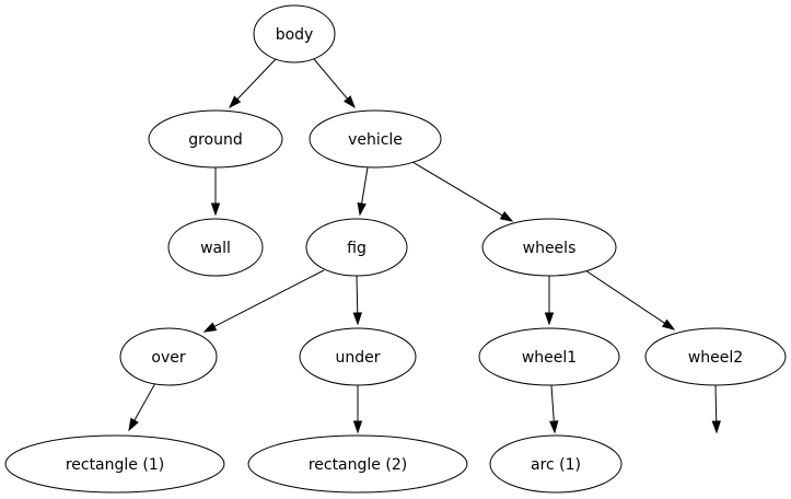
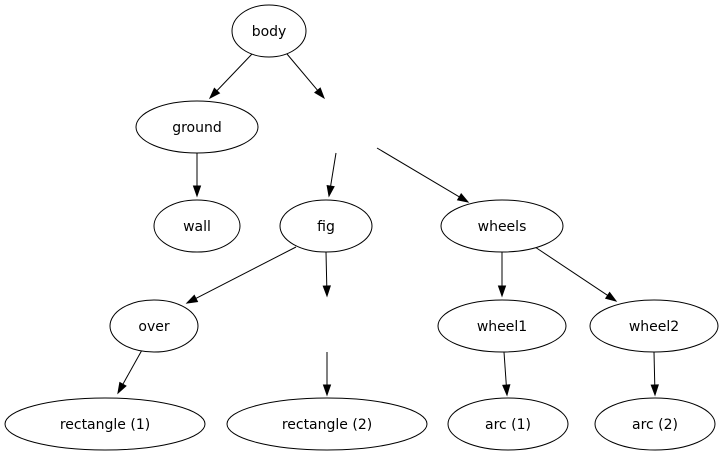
  body
  ground
- vehicle
  wall
  fig
  wheels
  over
- under
  wheel1
  wheel2
  rectangle (1)
  rectangle (2)
  arc (1)
+ arc (2)
